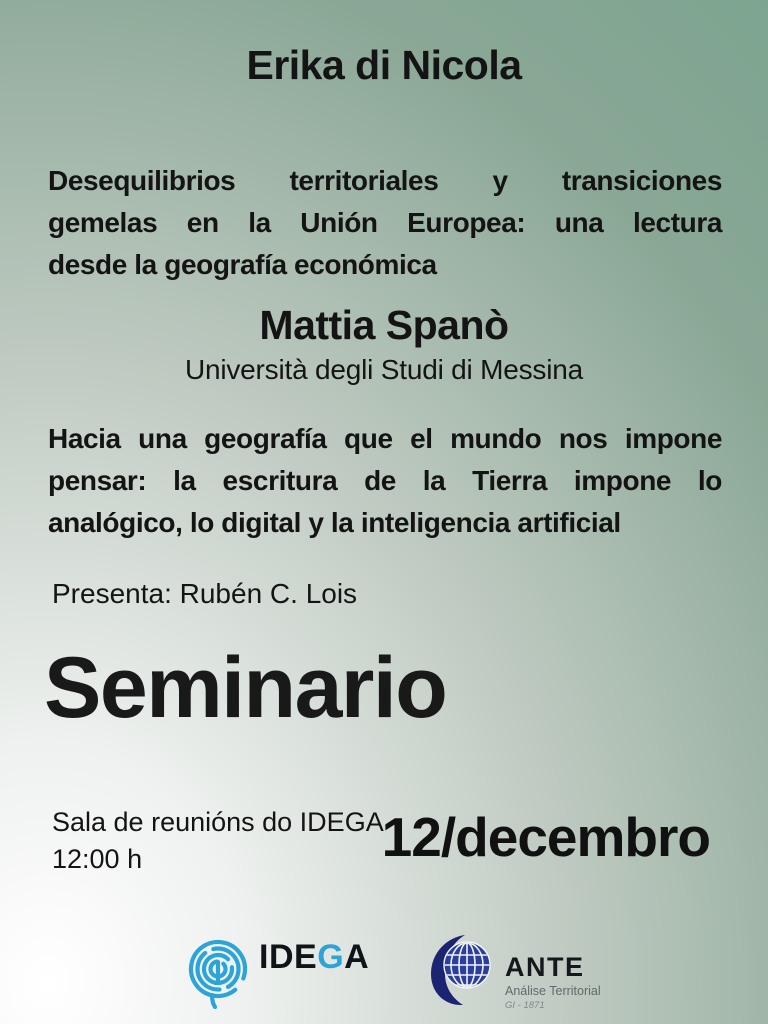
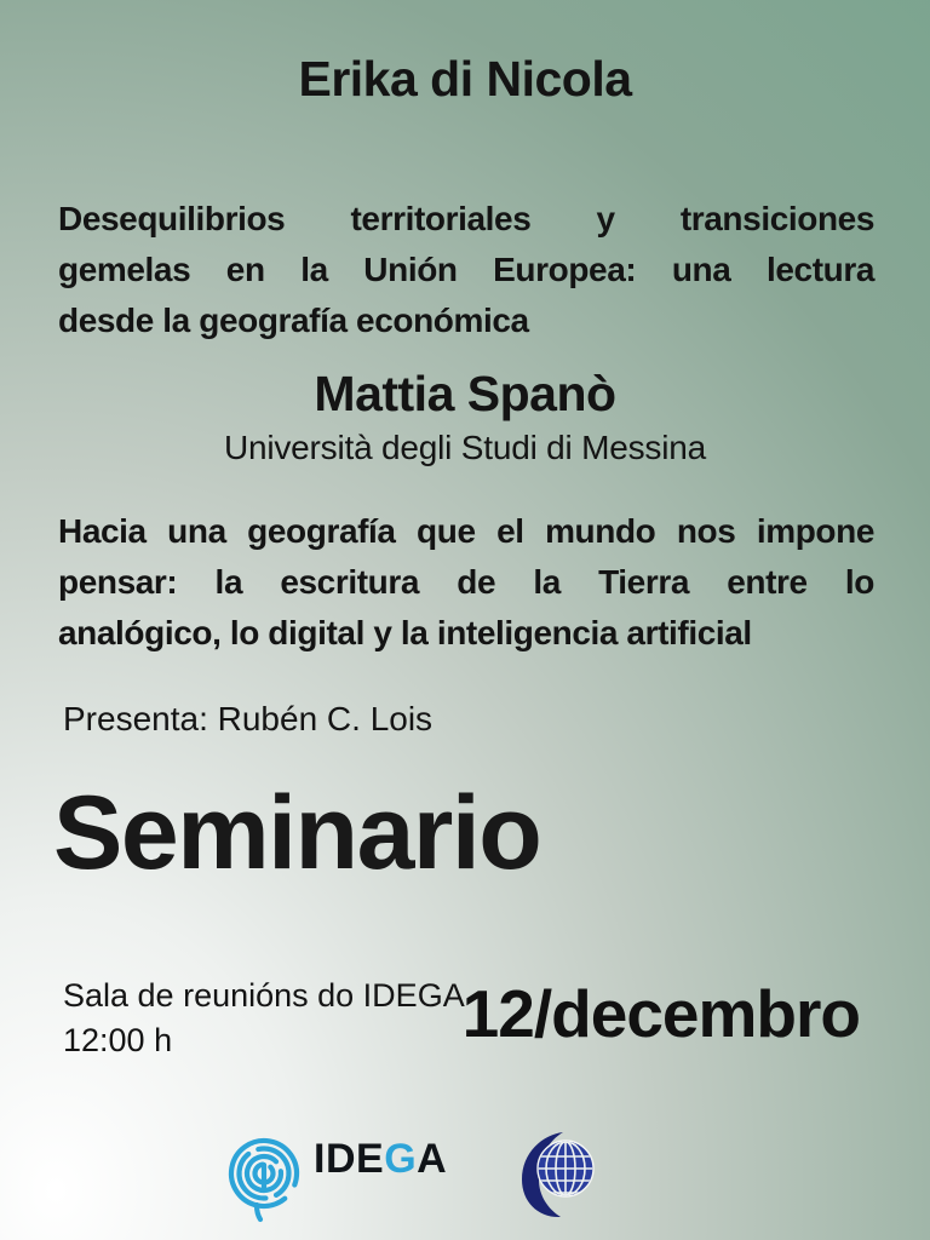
  Erika di Nicola
  Desequilibrios territoriales y transiciones
  gemelas en la Unión Europea: una lectura
  desde la geografía económica
  Mattia Spanò
  Università degli Studi di Messina
  Hacia una geografía que el mundo nos impone
- pensar: la escritura de la Tierra impone lo
+ pensar: la escritura de la Tierra entre lo
  analógico, lo digital y la inteligencia artificial
  Presenta: Rubén C. Lois
  Seminario
  Sala de reunións do IDEGA
  12:00 h
  12/decembro
  IDEGA
- ANTE
- Análise Territorial
- GI - 1871
